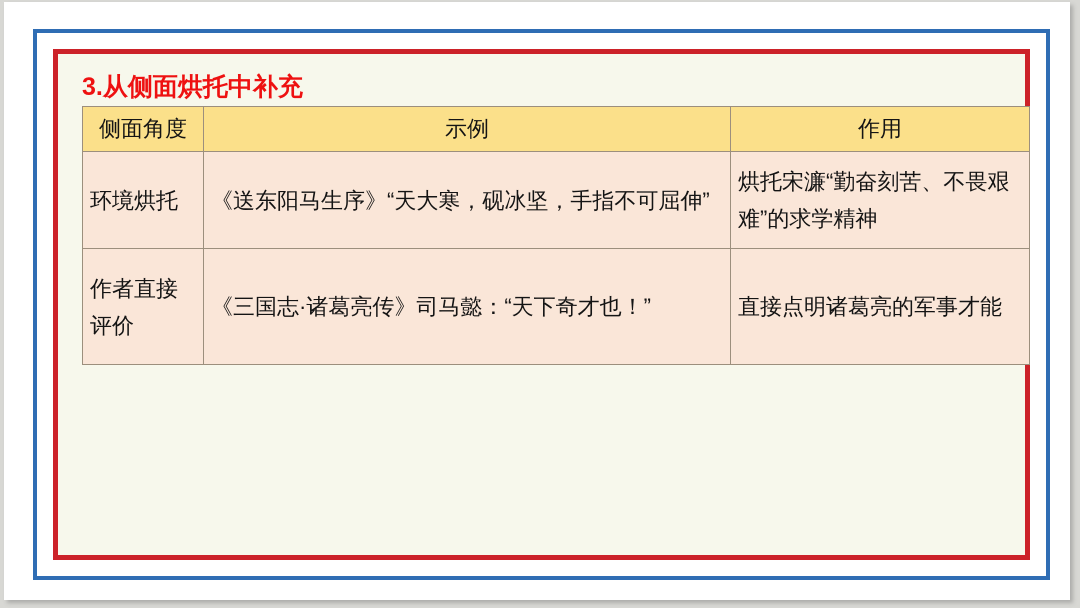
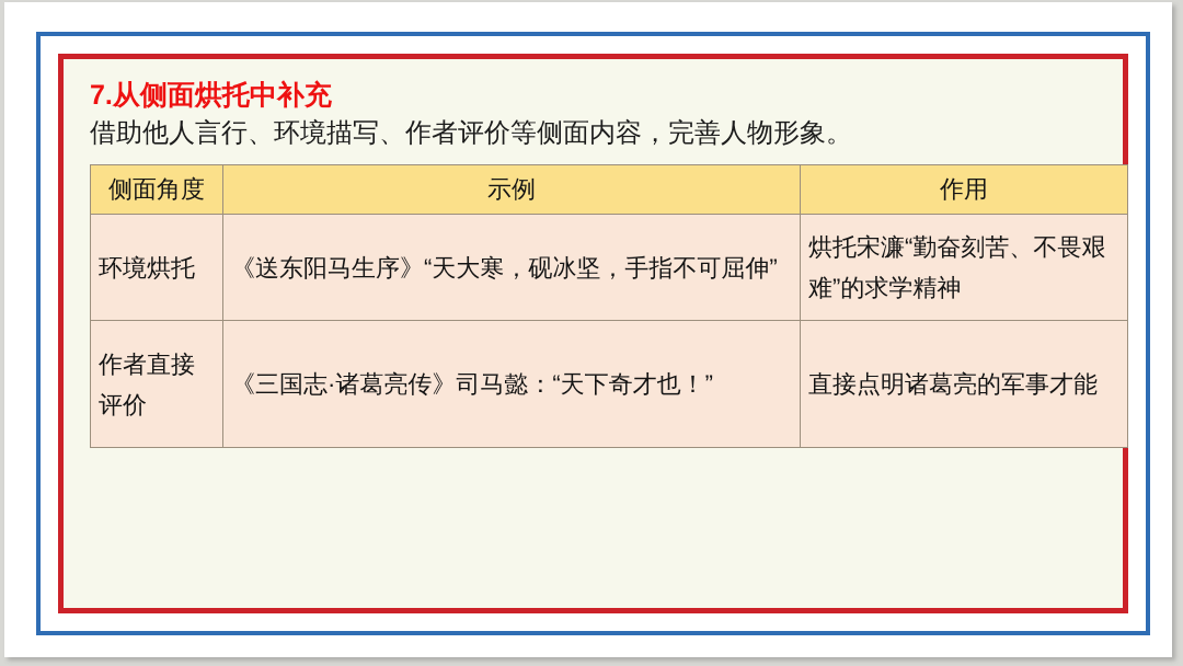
- 3.从侧面烘托中补充
+ 7.从侧面烘托中补充
+ 借助他人言行、环境描写、作者评价等侧面内容，完善人物形象。
  侧面角度	示例	作用
  环境烘托	《送东阳马生序》“天大寒，砚冰坚，手指不可屈伸”	烘托宋濂“勤奋刻苦、不畏艰难”的求学精神
  作者直接评价	《三国志·诸葛亮传》司马懿：“天下奇才也！”	直接点明诸葛亮的军事才能
